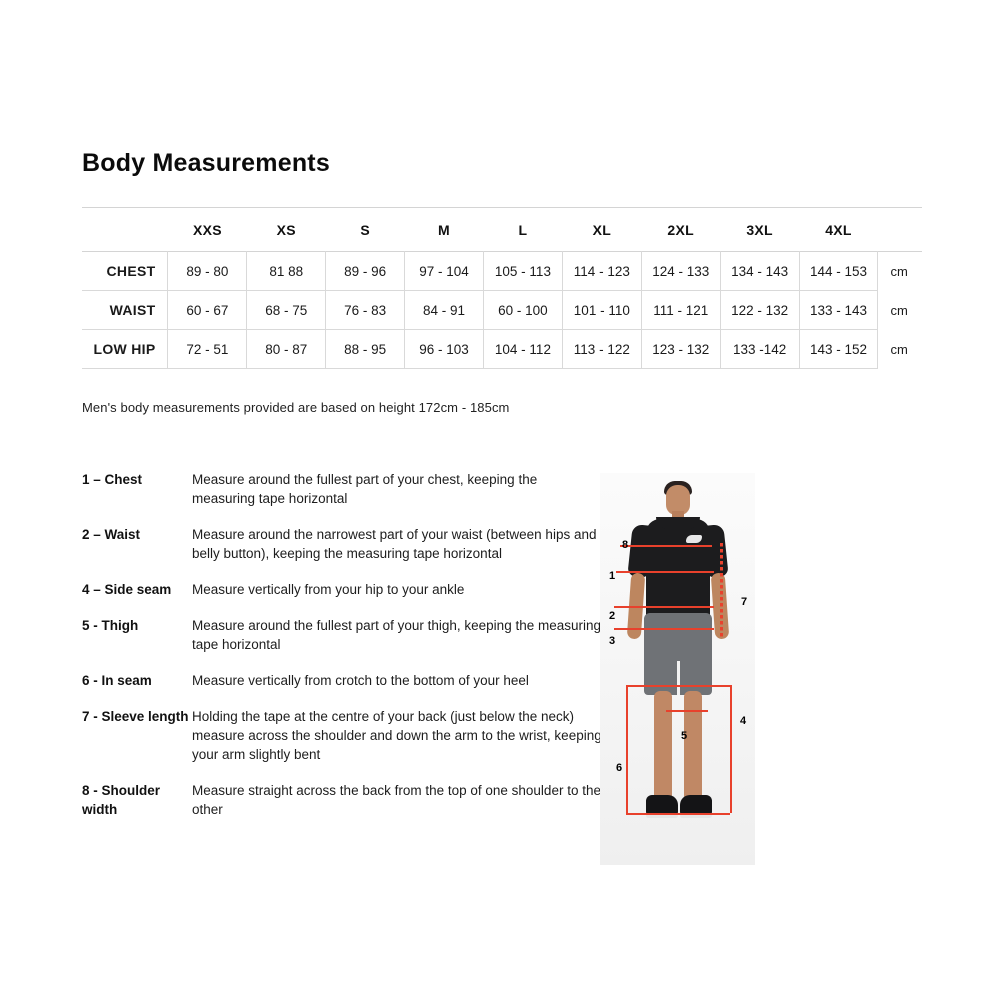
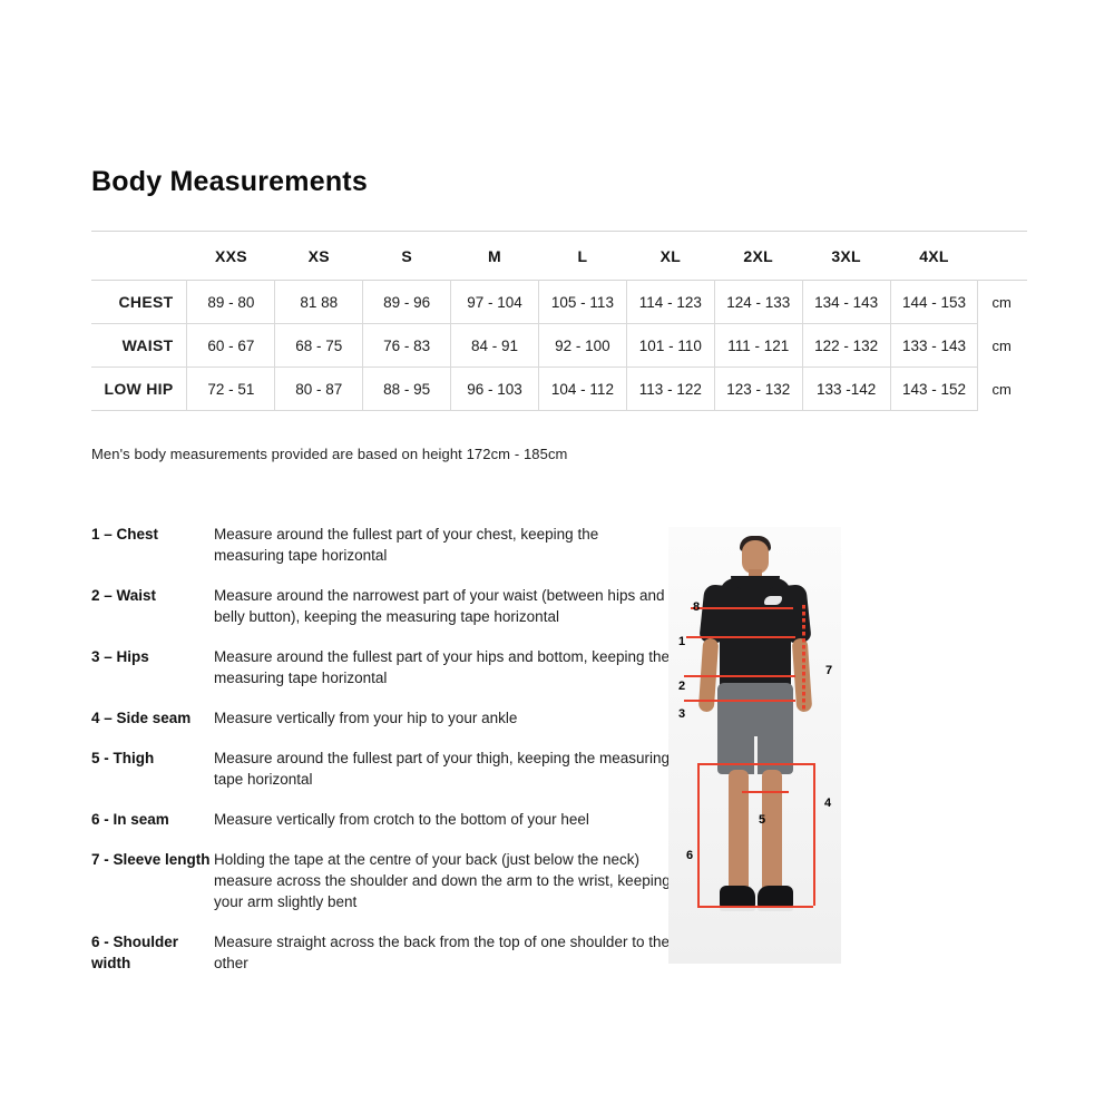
  Body Measurements
  	XXS	XS	S	M	L	XL	2XL	3XL	4XL
  CHEST	89 - 80	81 88	89 - 96	97 - 104	105 - 113	114 - 123	124 - 133	134 - 143	144 - 153	cm
- WAIST	60 - 67	68 - 75	76 - 83	84 - 91	60 - 100	101 - 110	111 - 121	122 - 132	133 - 143	cm
+ WAIST	60 - 67	68 - 75	76 - 83	84 - 91	92 - 100	101 - 110	111 - 121	122 - 132	133 - 143	cm
  LOW HIP	72 - 51	80 - 87	88 - 95	96 - 103	104 - 112	113 - 122	123 - 132	133 -142	143 - 152	cm
  Men's body measurements provided are based on height 172cm - 185cm
  1 – Chest
  Measure around the fullest part of your chest, keeping the measuring tape horizontal
  2 – Waist
  Measure around the narrowest part of your waist (between hips and belly button), keeping the measuring tape horizontal
+ 3 – Hips
+ Measure around the fullest part of your hips and bottom, keeping the measuring tape horizontal
  4 – Side seam
  Measure vertically from your hip to your ankle
  5 - Thigh
  Measure around the fullest part of your thigh, keeping the measuring tape horizontal
  6 - In seam
  Measure vertically from crotch to the bottom of your heel
  7 - Sleeve length
  Holding the tape at the centre of your back (just below the neck) measure across the shoulder and down the arm to the wrist, keeping your arm slightly bent
- 8 - Shoulder width
+ 6 - Shoulder width
  Measure straight across the back from the top of one shoulder to the other
  8
  1
  2
  3
  7
  4
  5
  6
